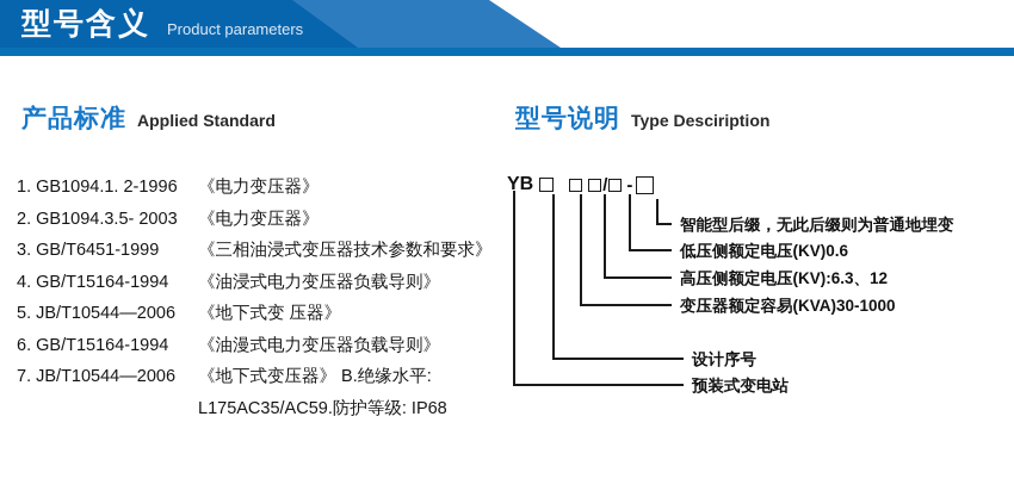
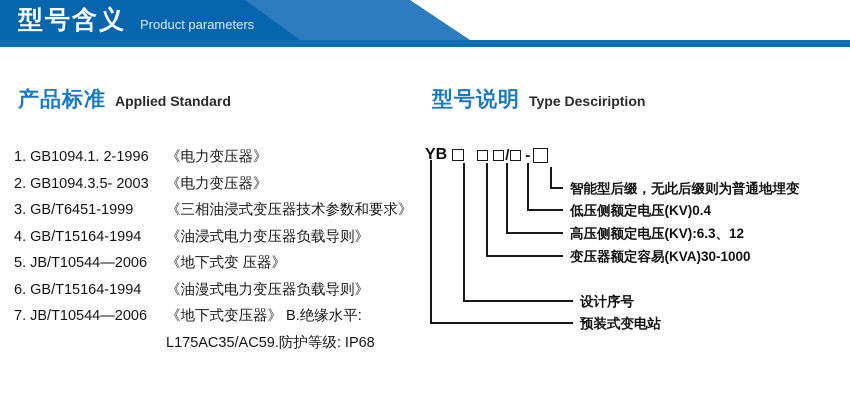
  型号含义
  Product parameters
  产品标准 Applied Standard
  型号说明 Type Desciription
  1. GB1094.1. 2-1996
  《电力变压器》
  2. GB1094.3.5- 2003
  《电力变压器》
  3. GB/T6451-1999
  《三相油浸式变压器技术参数和要求》
  4. GB/T15164-1994
  《油浸式电力变压器负载导则》
  5. JB/T10544—2006
  《地下式变 压器》
  6. GB/T15164-1994
  《油漫式电力变压器负载导则》
  7. JB/T10544—2006
  《地下式变压器》 B.绝缘水平:
  L175AC35/AC59.防护等级: IP68
  YB
  /
  -
  智能型后缀，无此后缀则为普通地埋变
- 低压侧额定电压(KV)0.6
+ 低压侧额定电压(KV)0.4
  高压侧额定电压(KV):6.3、12
  变压器额定容易(KVA)30-1000
  设计序号
  预装式变电站
